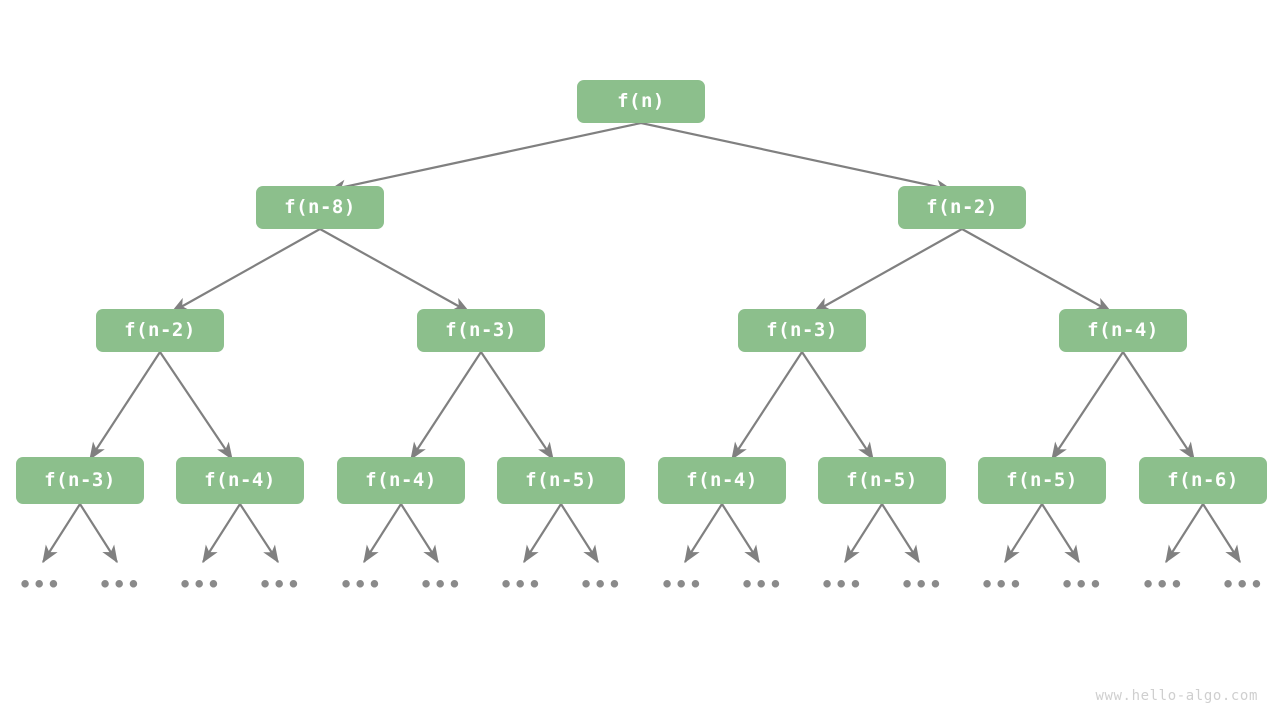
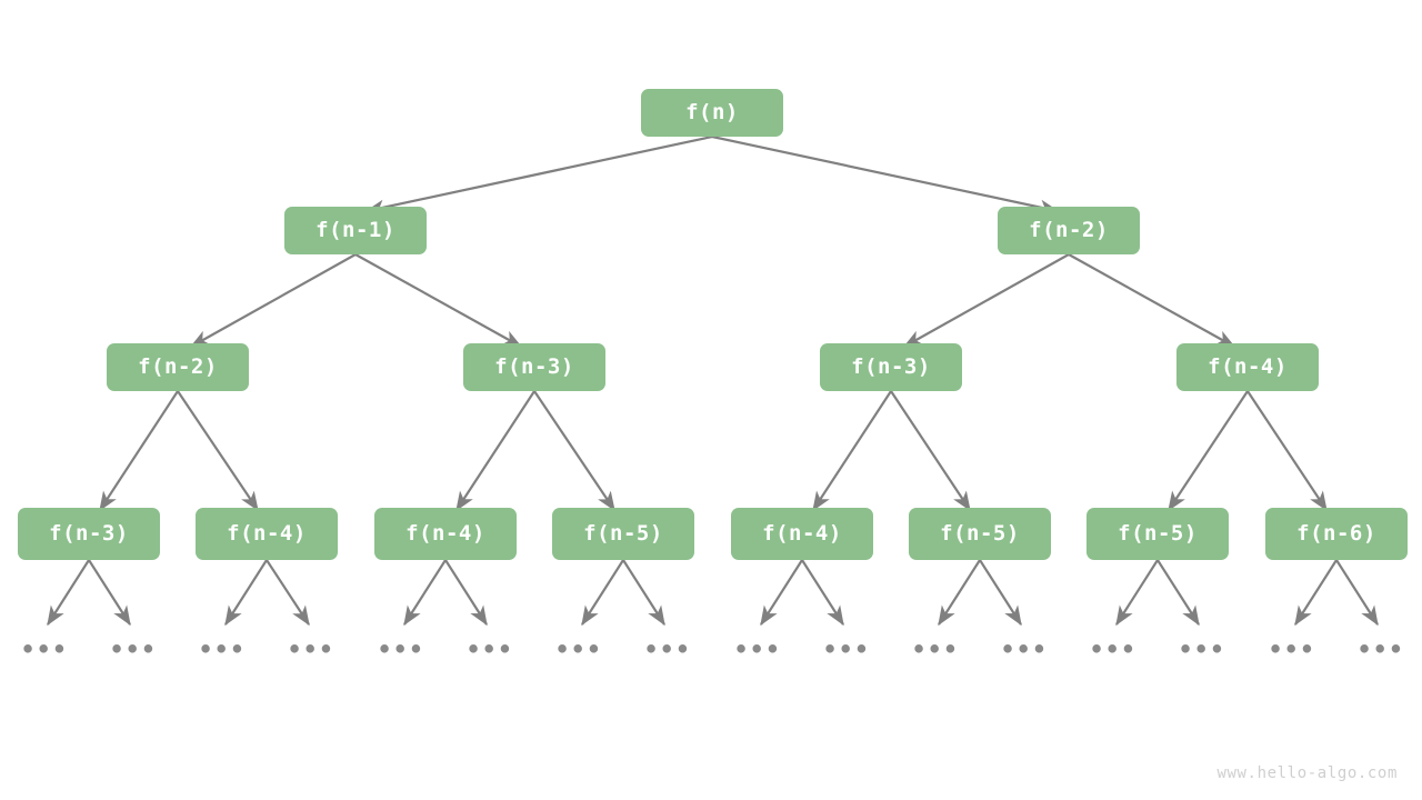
  f(n)
- f(n-8)
+ f(n-1)
  f(n-2)
  f(n-2)
  f(n-3)
  f(n-3)
  f(n-4)
  f(n-3)
  f(n-4)
  f(n-4)
  f(n-5)
  f(n-4)
  f(n-5)
  f(n-5)
  f(n-6)
  •••
  •••
  •••
  •••
  •••
  •••
  •••
  •••
  •••
  •••
  •••
  •••
  •••
  •••
  •••
  •••
  www.hello-algo.com
